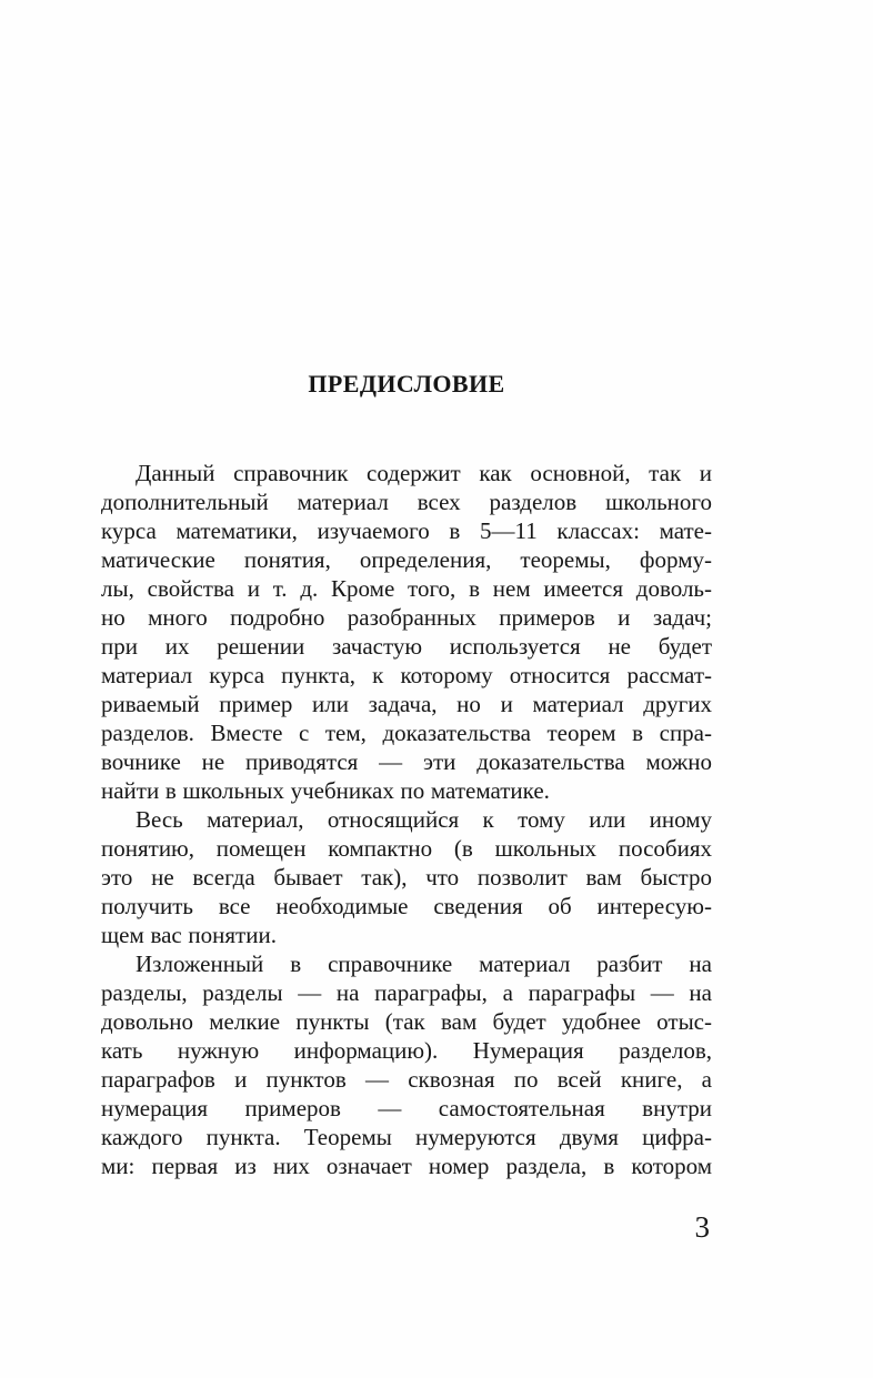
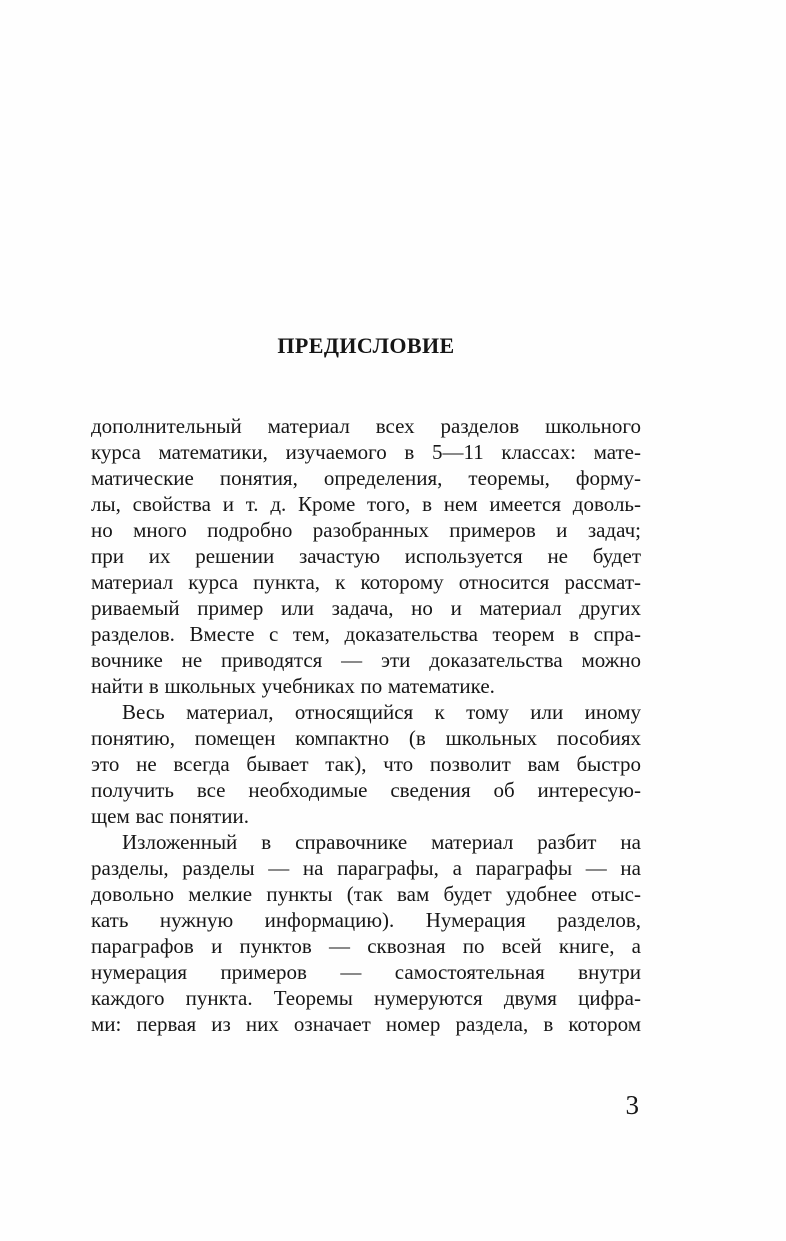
  ПРЕДИСЛОВИЕ
- Данный справочник содержит как основной, так и
  дополнительный материал всех разделов школьного
  курса математики, изучаемого в 5—11 классах: мате-
  матические понятия, определения, теоремы, форму-
  лы, свойства и т. д. Кроме того, в нем имеется доволь-
  но много подробно разобранных примеров и задач;
  при их решении зачастую используется не будет
  материал курса пункта, к которому относится рассмат-
  риваемый пример или задача, но и материал других
  разделов. Вместе с тем, доказательства теорем в спра-
  вочнике не приводятся — эти доказательства можно
  найти в школьных учебниках по математике.
  Весь материал, относящийся к тому или иному
  понятию, помещен компактно (в школьных пособиях
  это не всегда бывает так), что позволит вам быстро
  получить все необходимые сведения об интересую-
  щем вас понятии.
  Изложенный в справочнике материал разбит на
  разделы, разделы — на параграфы, а параграфы — на
  довольно мелкие пункты (так вам будет удобнее отыс-
  кать нужную информацию). Нумерация разделов,
  параграфов и пунктов — сквозная по всей книге, а
  нумерация примеров — самостоятельная внутри
  каждого пункта. Теоремы нумеруются двумя цифра-
  ми: первая из них означает номер раздела, в котором
  3
